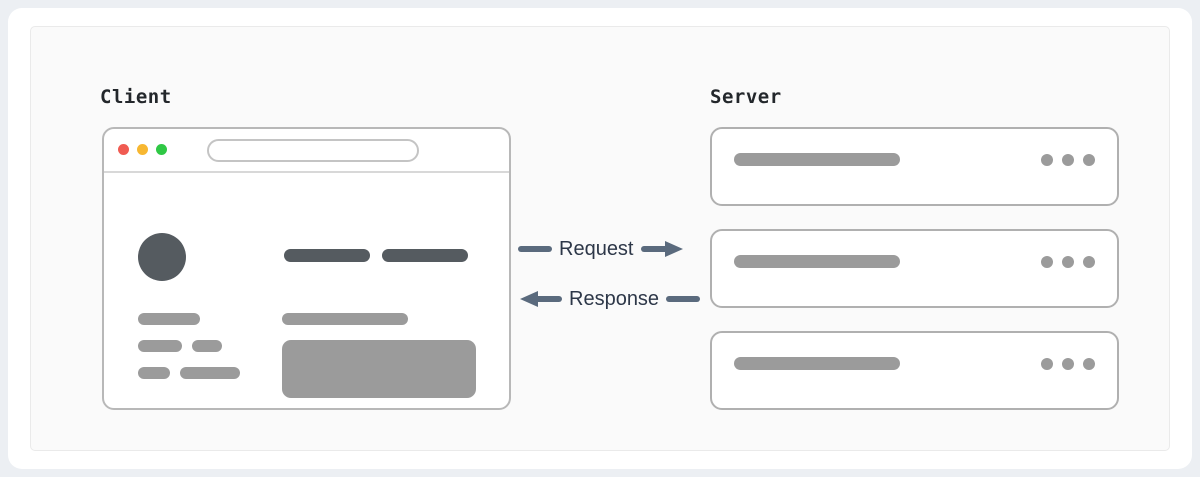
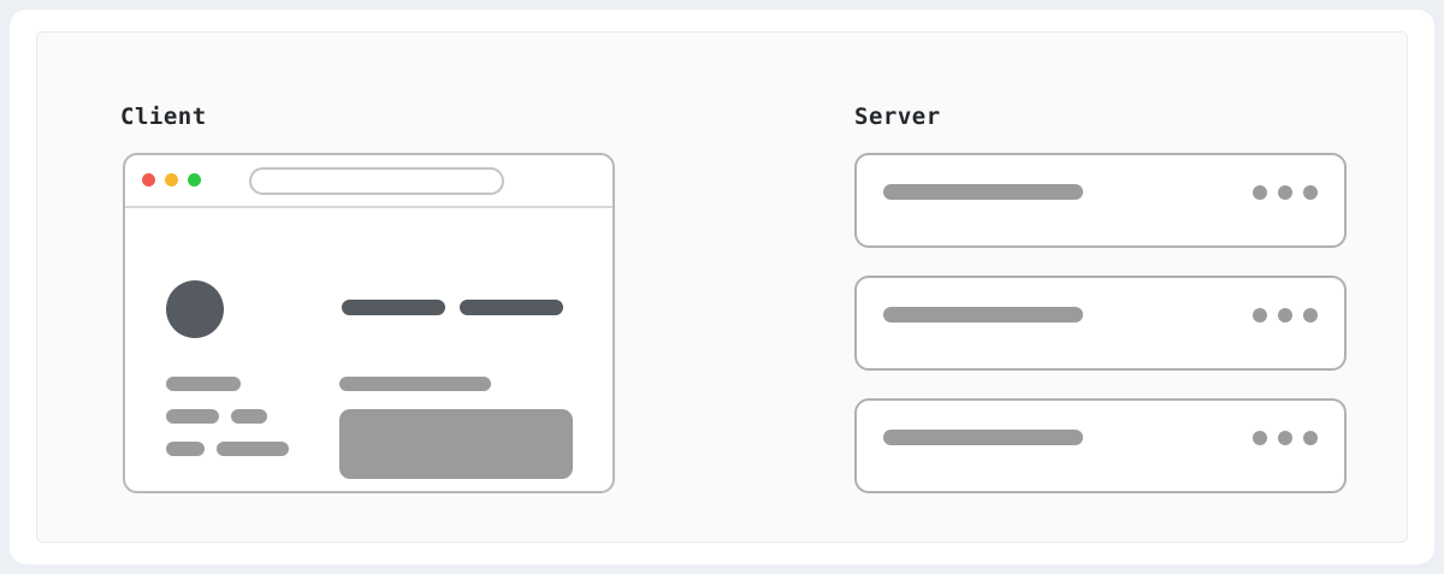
  Client
- Request
- Response
  Server
